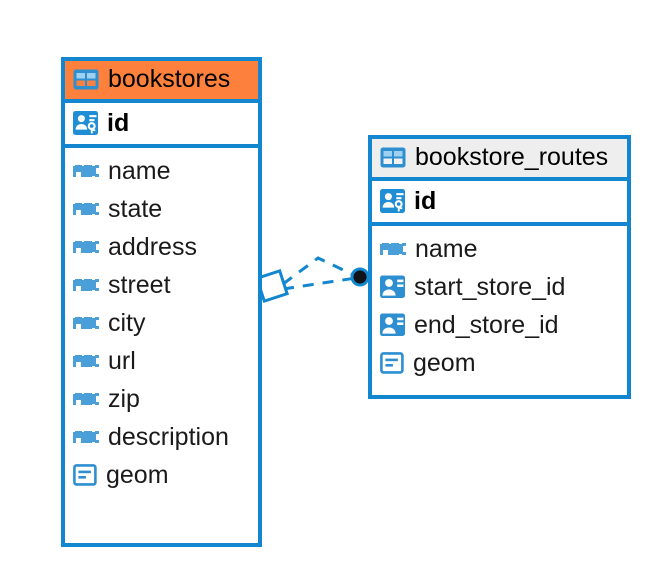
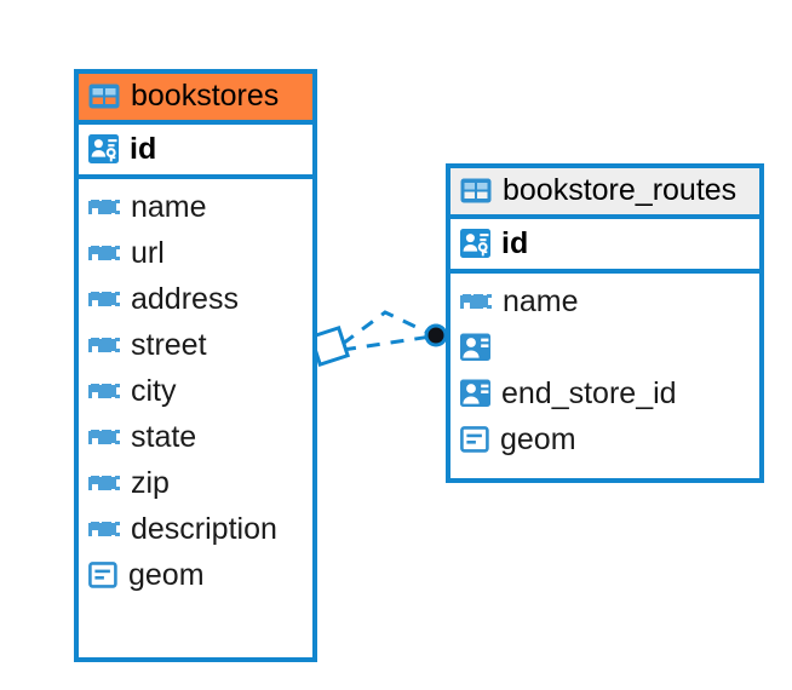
  bookstores
  id
  name
- state
+ url
  address
  street
  city
- url
+ state
  zip
  description
  geom
  bookstore_routes
  id
  name
- start_store_id
  end_store_id
  geom
